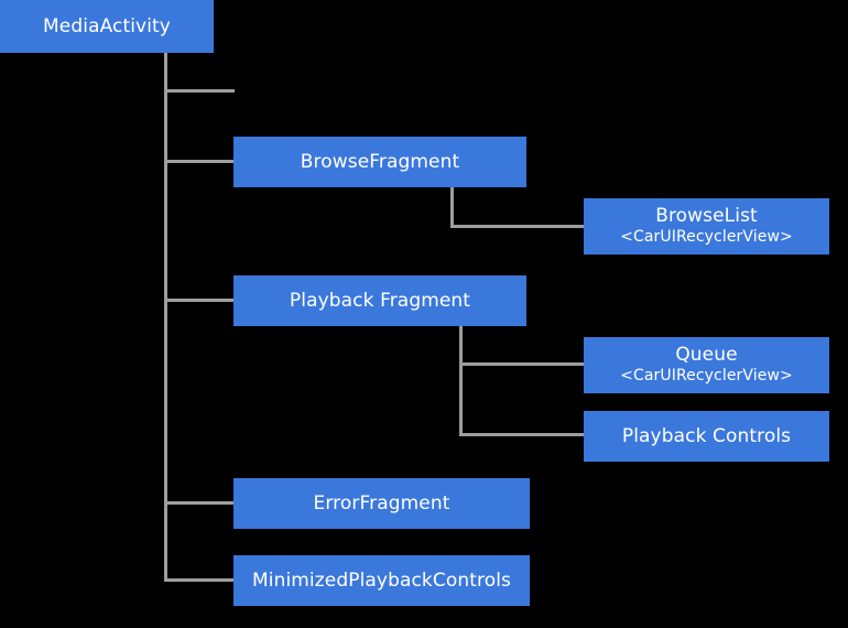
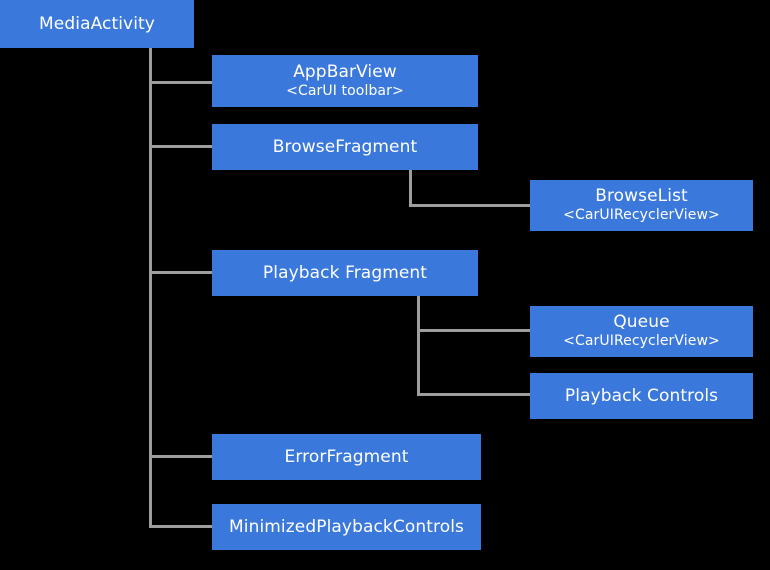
  MediaActivity
+ AppBarView
+ <CarUI toolbar>
  BrowseFragment
  BrowseList
  <CarUIRecyclerView>
  Playback Fragment
  Queue
  <CarUIRecyclerView>
  Playback Controls
  ErrorFragment
  MinimizedPlaybackControls
